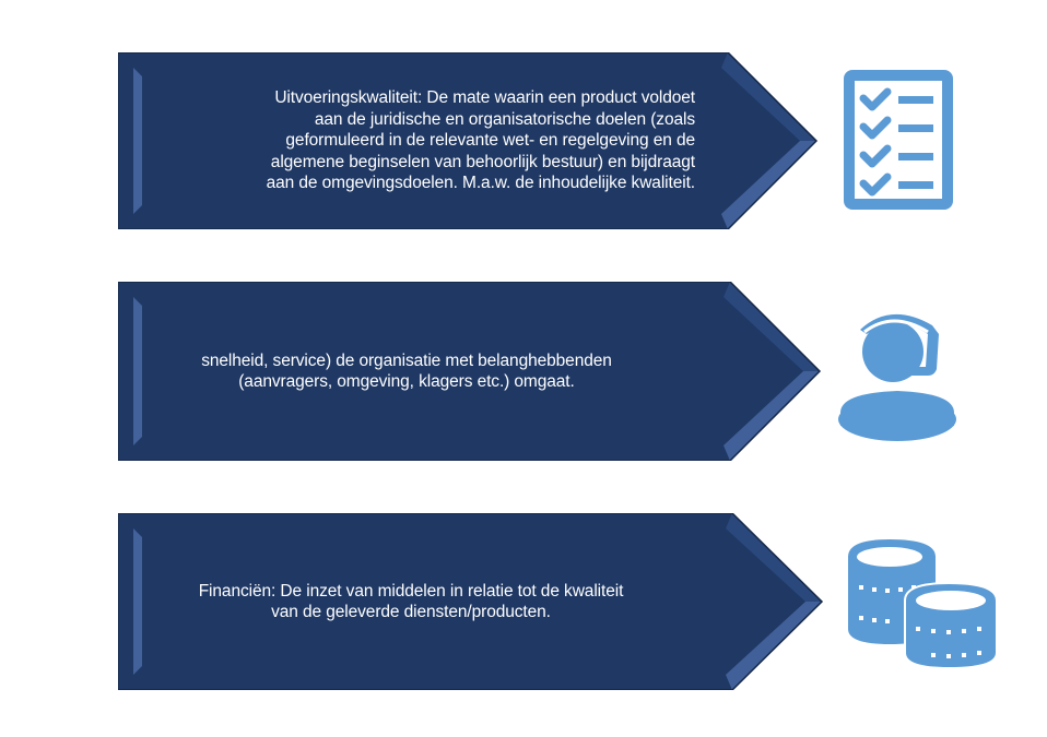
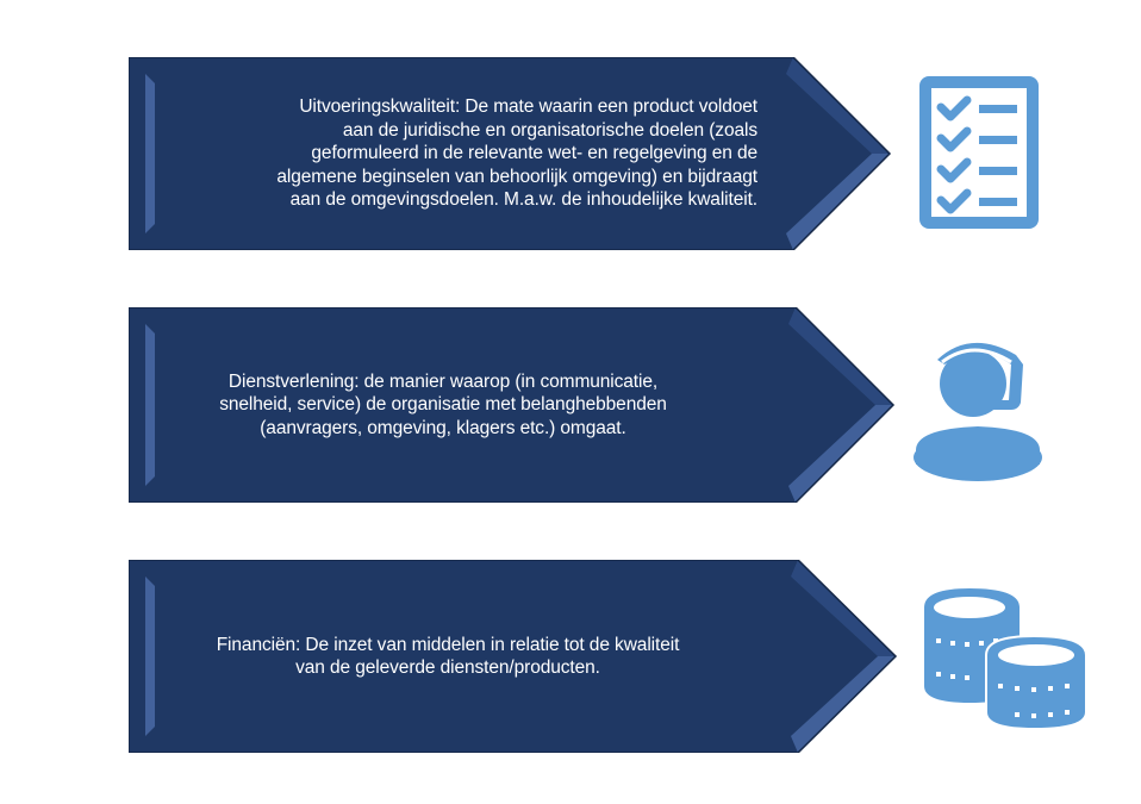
  Uitvoeringskwaliteit: De mate waarin een product voldoet
  aan de juridische en organisatorische doelen (zoals
  geformuleerd in de relevante wet- en regelgeving en de
- algemene beginselen van behoorlijk bestuur) en bijdraagt
+ algemene beginselen van behoorlijk omgeving) en bijdraagt
  aan de omgevingsdoelen. M.a.w. de inhoudelijke kwaliteit.
+ Dienstverlening: de manier waarop (in communicatie,
  snelheid, service) de organisatie met belanghebbenden
  (aanvragers, omgeving, klagers etc.) omgaat.
  Financiën: De inzet van middelen in relatie tot de kwaliteit
  van de geleverde diensten/producten.
